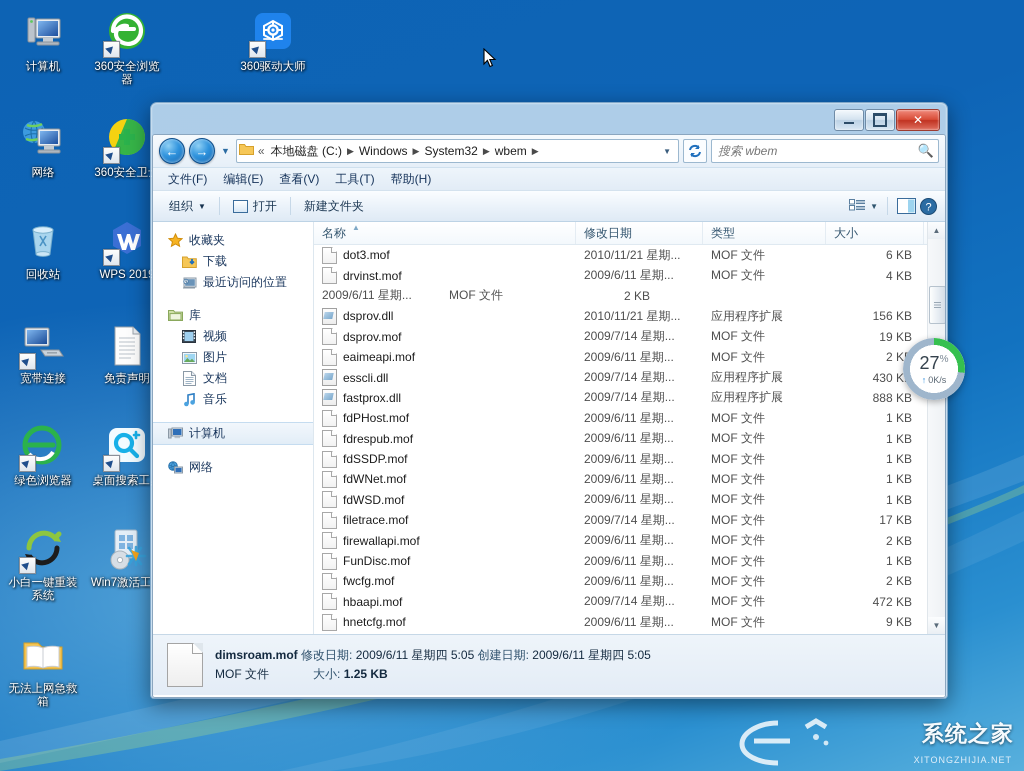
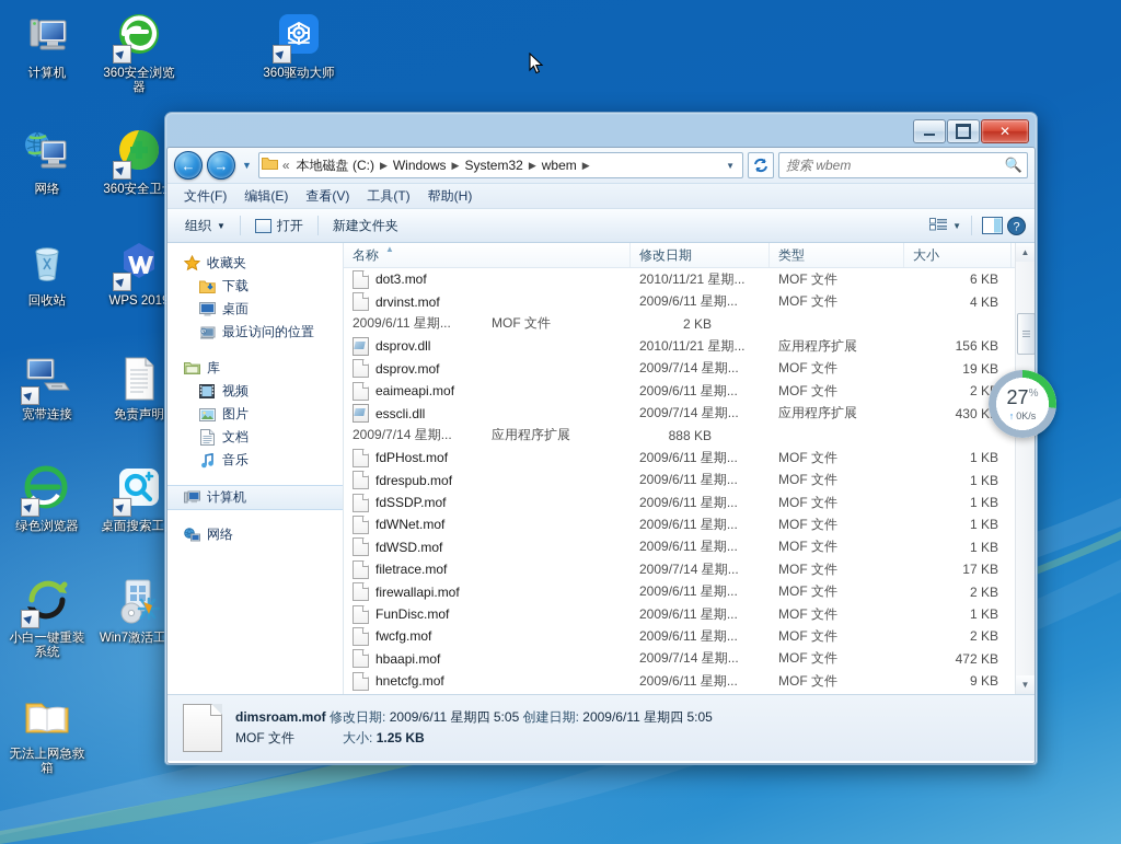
  计算机
  360安全浏览器
  360驱动大师
  网络
  360安全卫
  回收站
  WPS 201
  宽带连接
  免责声明
  绿色浏览器
  桌面搜索工
  小白一键重装系统
  Win7激活工
  无法上网急救箱
  ✕
  ←
  →
  ▼
  «
  本地磁盘 (C:)
  ▶
  Windows
  ▶
  System32
  ▶
  wbem
  ▶
  ▼
  搜索 wbem
  🔍
  文件(F)
  编辑(E)
  查看(V)
  工具(T)
  帮助(H)
  组织
  ▼
  打开
  新建文件夹
  ▼
  ?
  收藏夹
  下载
+ 桌面
  最近访问的位置
  库
  视频
  图片
  文档
  音乐
  计算机
  网络
  ▲
  名称
  修改日期
  类型
  大小
  dot3.mof
  2010/11/21 星期...
  MOF 文件
  6 KB
  drvinst.mof
  2009/6/11 星期...
  MOF 文件
  4 KB
  2009/6/11 星期...
  MOF 文件
  2 KB
  dsprov.dll
  2010/11/21 星期...
  应用程序扩展
  156 KB
  dsprov.mof
  2009/7/14 星期...
  MOF 文件
  19 KB
  eaimeapi.mof
  2009/6/11 星期...
  MOF 文件
  esscli.dll
  2009/7/14 星期...
  应用程序扩展
  430 K
- fastprox.dll
  2009/7/14 星期...
  应用程序扩展
  888 KB
  fdPHost.mof
  2009/6/11 星期...
  MOF 文件
  1 KB
  fdrespub.mof
  2009/6/11 星期...
  MOF 文件
  1 KB
  fdSSDP.mof
  2009/6/11 星期...
  MOF 文件
  1 KB
  fdWNet.mof
  2009/6/11 星期...
  MOF 文件
  1 KB
  fdWSD.mof
  2009/6/11 星期...
  MOF 文件
  1 KB
  filetrace.mof
  2009/7/14 星期...
  MOF 文件
  17 KB
  firewallapi.mof
  2009/6/11 星期...
  MOF 文件
  2 KB
  FunDisc.mof
  2009/6/11 星期...
  MOF 文件
  1 KB
  fwcfg.mof
  2009/6/11 星期...
  MOF 文件
  2 KB
  hbaapi.mof
  2009/7/14 星期...
  MOF 文件
  472 KB
  hnetcfg.mof
  2009/6/11 星期...
  MOF 文件
  9 KB
  ▲
  ▼
  dimsroam.mof 修改日期: 2009/6/11 星期四 5:05 创建日期: 2009/6/11 星期四 5:05
  MOF 文件
  大小: 1.25 KB
  27%
  ↑
  0K/s
- 系统之家
- XITONGZHIJIA.NET
